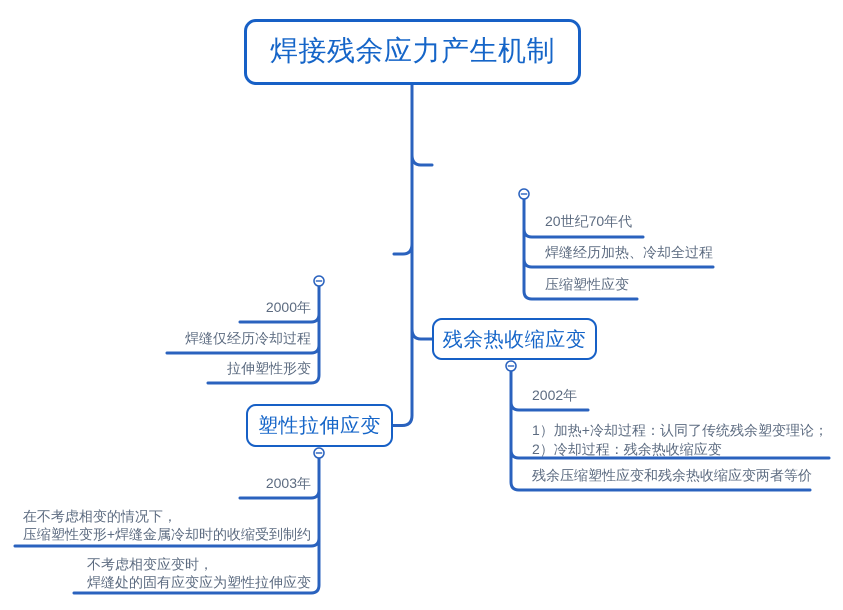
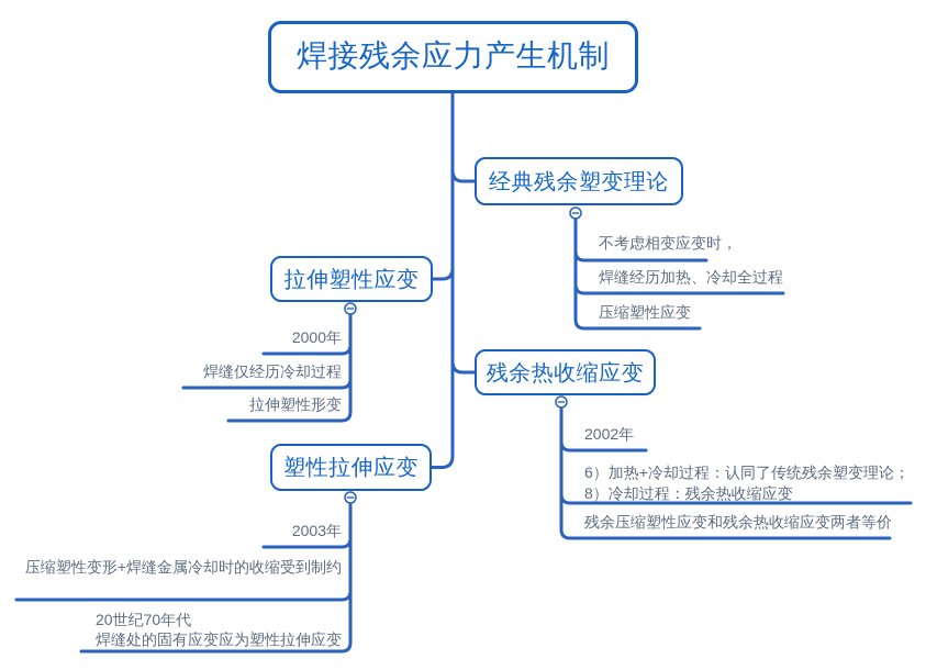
  焊接残余应力产生机制
+ 经典残余塑变理论
+ 拉伸塑性应变
  残余热收缩应变
  塑性拉伸应变
- 20世纪70年代
+ 不考虑相变应变时，
  焊缝经历加热、冷却全过程
  压缩塑性应变
  2000年
  焊缝仅经历冷却过程
  拉伸塑性形变
  2002年
- 1）加热+冷却过程：认同了传统残余塑变理论；
+ 6）加热+冷却过程：认同了传统残余塑变理论；
- 2）冷却过程：残余热收缩应变
+ 8）冷却过程：残余热收缩应变
  残余压缩塑性应变和残余热收缩应变两者等价
  2003年
- 在不考虑相变的情况下，
  压缩塑性变形+焊缝金属冷却时的收缩受到制约
- 不考虑相变应变时，
+ 20世纪70年代
  焊缝处的固有应变应为塑性拉伸应变
